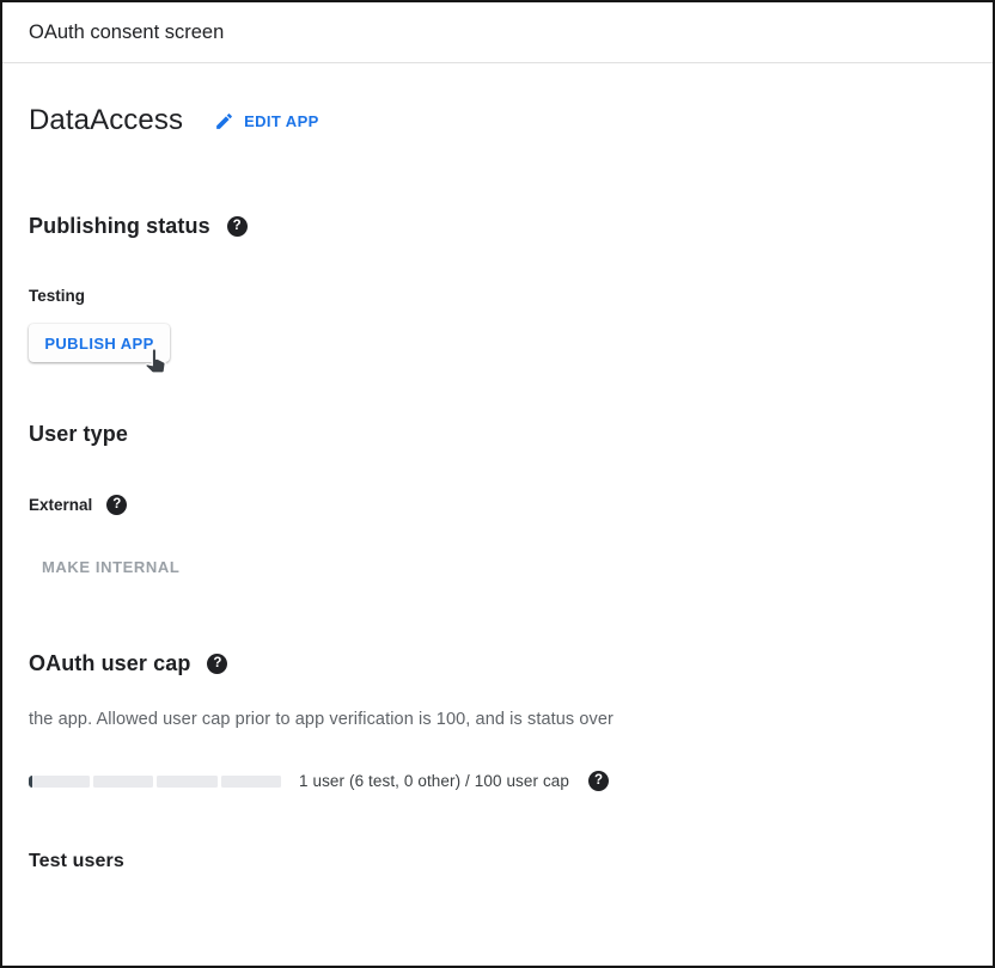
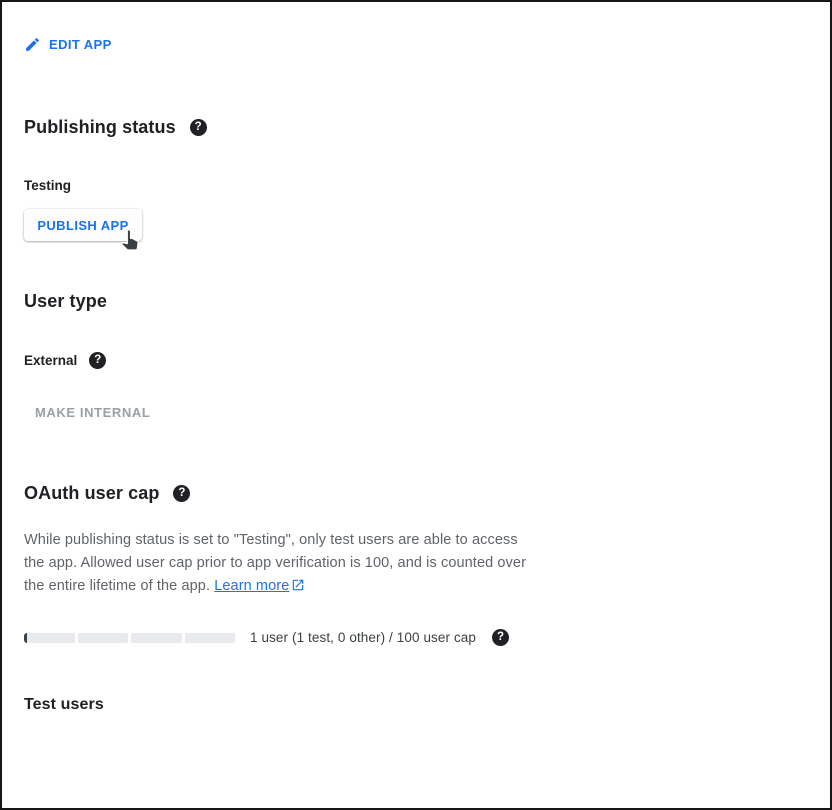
- OAuth consent screen
- DataAccess
  EDIT APP
  Publishing status
  ?
  Testing
  PUBLISH APP
  User type
  External
  ?
  MAKE INTERNAL
  OAuth user cap
  ?
+ While publishing status is set to "Testing", only test users are able to access
- the app. Allowed user cap prior to app verification is 100, and is status over
+ the app. Allowed user cap prior to app verification is 100, and is counted over
+ the entire lifetime of the app.
+ Learn more
- 1 user (6 test, 0 other) / 100 user cap
+ 1 user (1 test, 0 other) / 100 user cap
  ?
  Test users
